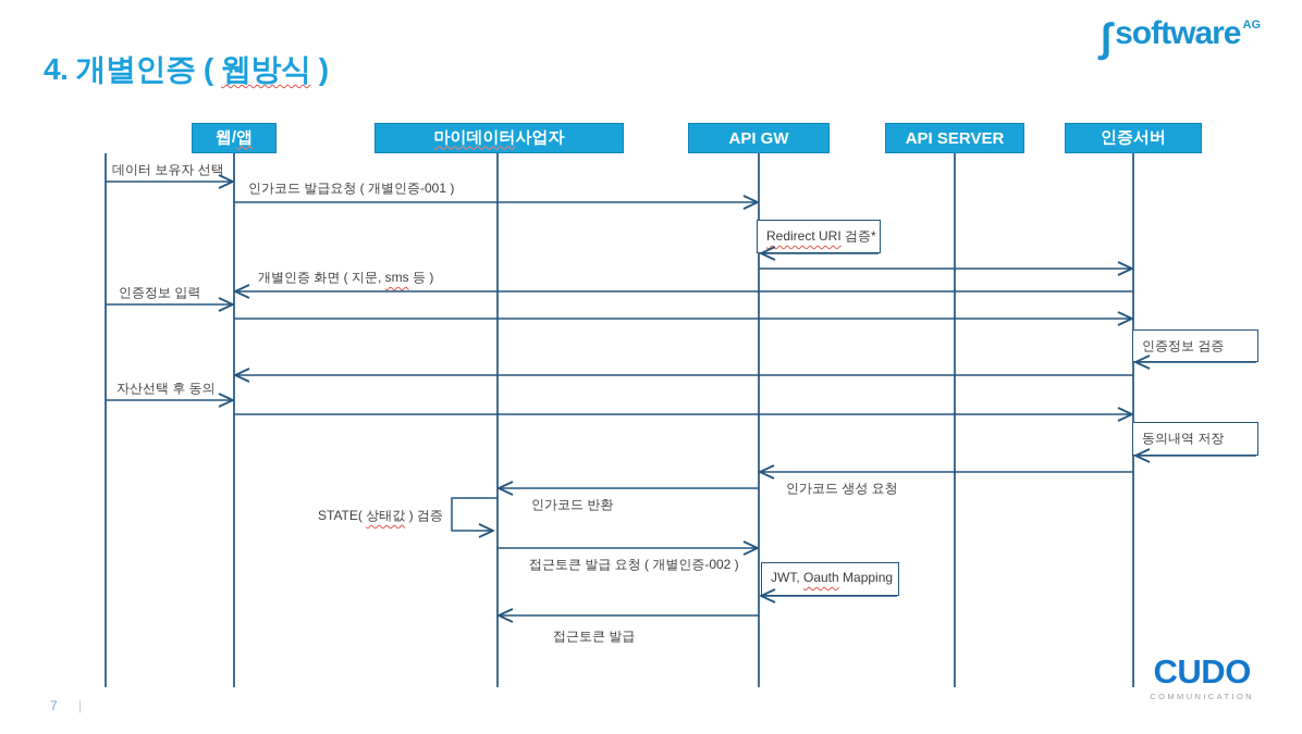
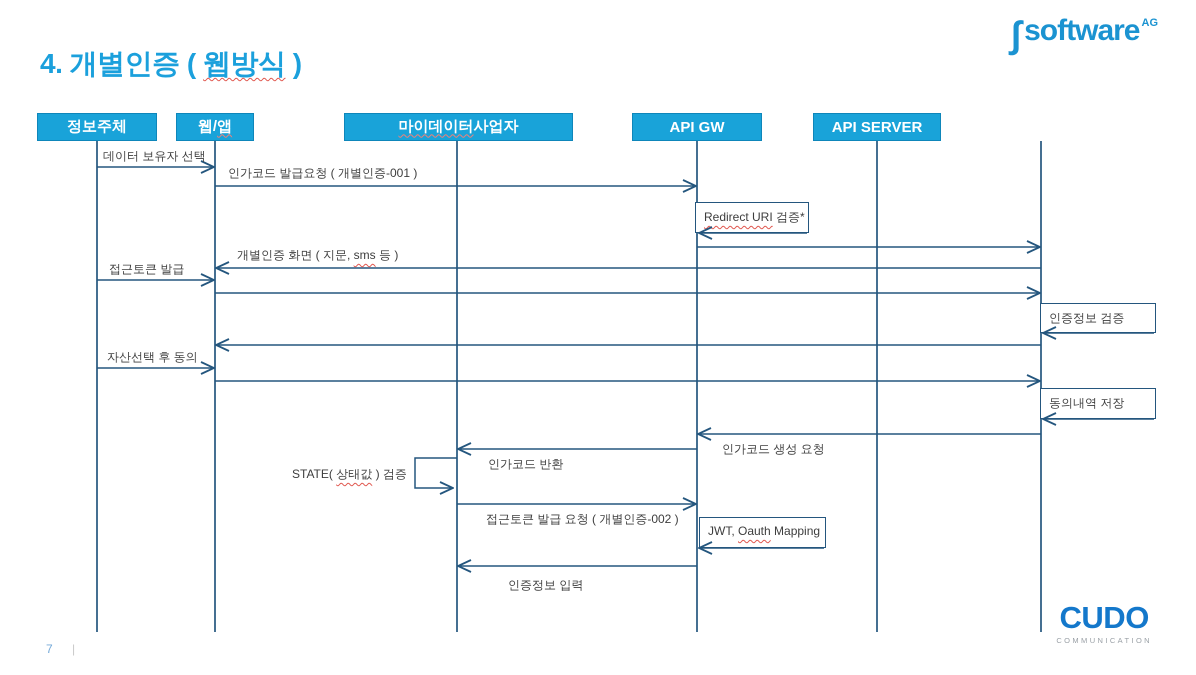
  4. 개별인증 ( 웹방식 )
  ∫software AG
+ 정보주체
  웹/
  앱
  마이데이터
  사업자
  API GW
  API SERVER
- 인증서버
  데이터 보유자 선택
  인가코드 발급요청 ( 개별인증-001 )
  개별인증 화면 ( 지문, sms 등 )
- 인증정보 입력
+ 접근토큰 발급
  자산선택 후 동의
  인가코드 생성 요청
  인가코드 반환
  접근토큰 발급 요청 ( 개별인증-002 )
- 접근토큰 발급
+ 인증정보 입력
  Redirect URI 검증*
  인증정보 검증
  동의내역 저장
  JWT, Oauth Mapping
  STATE( 상태값 ) 검증
  7 |
  CUDO
  COMMUNICATION
